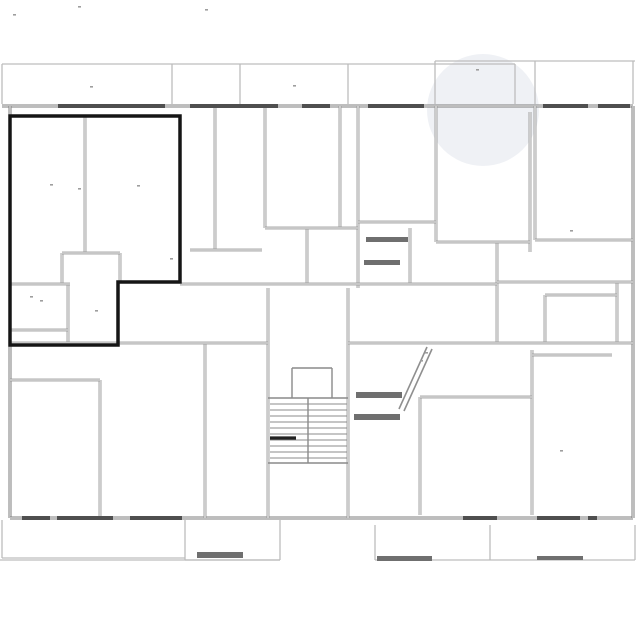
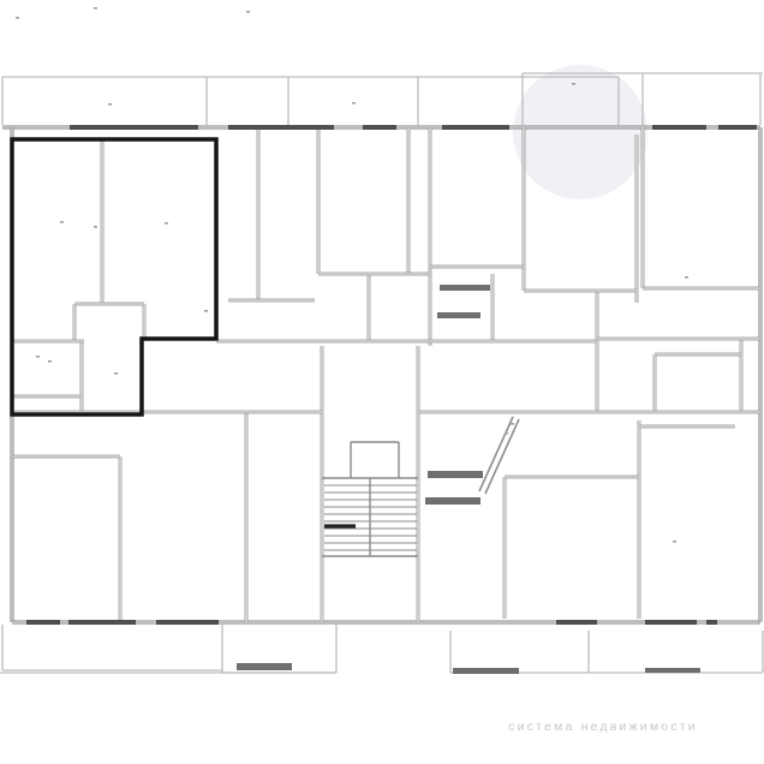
+ система недвижимости
